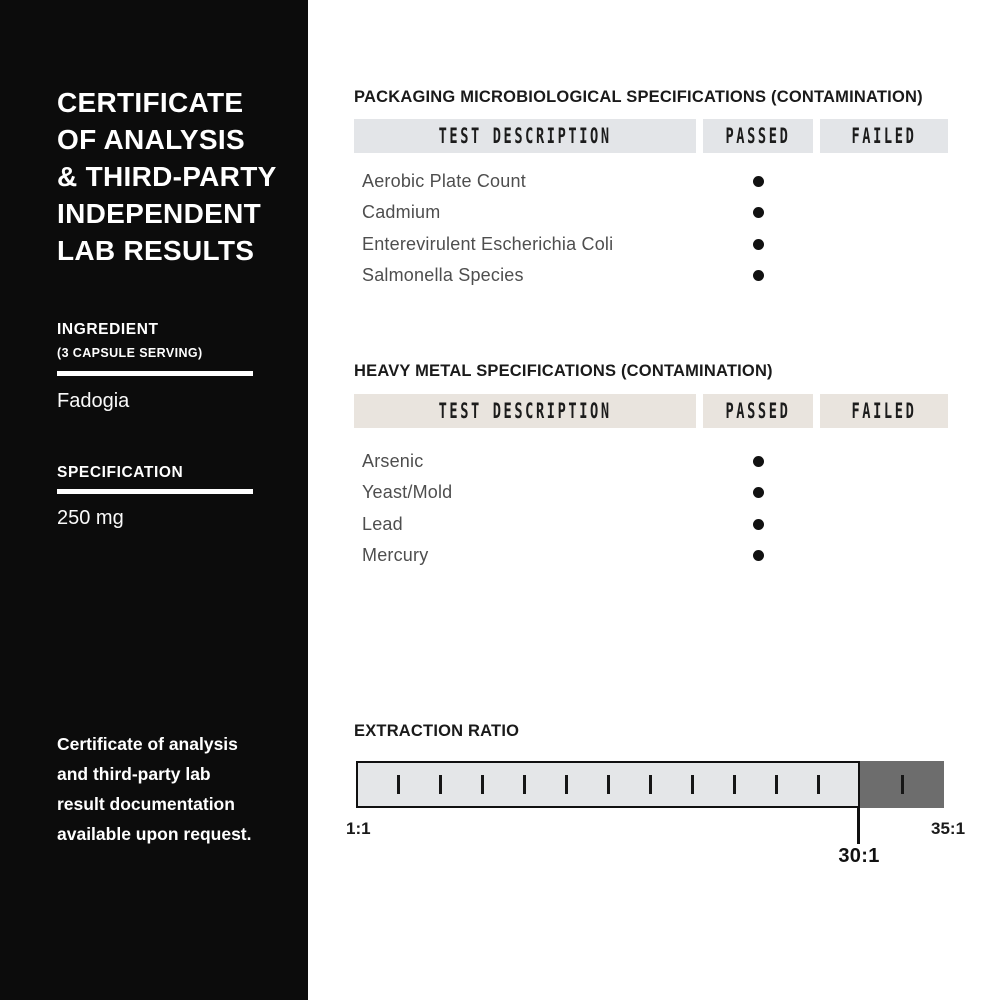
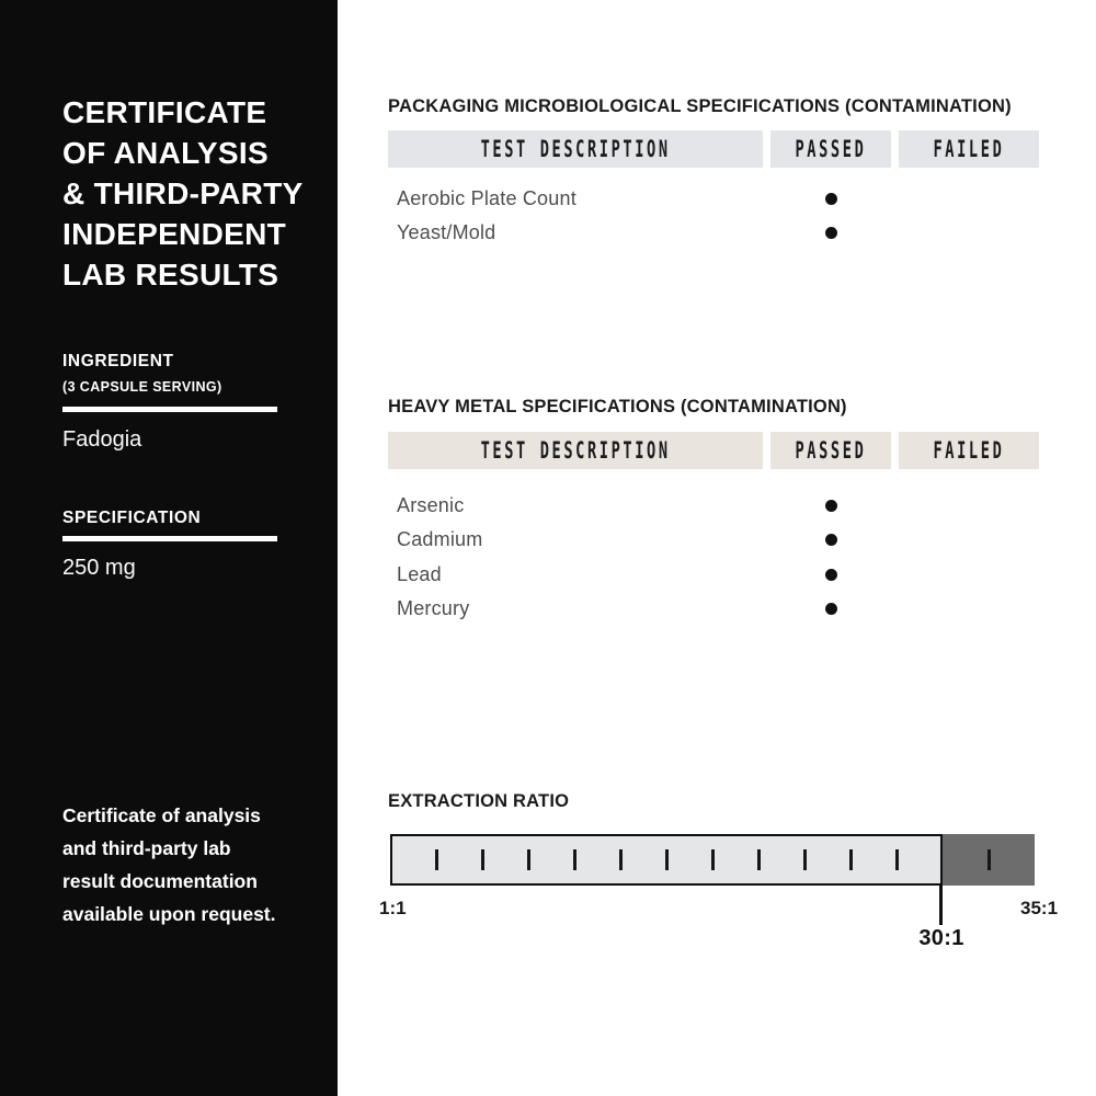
  CERTIFICATE
  OF ANALYSIS
  & THIRD-PARTY
  INDEPENDENT
  LAB RESULTS
  INGREDIENT
  (3 CAPSULE SERVING)
  Fadogia
  SPECIFICATION
  250 mg
  Certificate of analysis
  and third-party lab
  result documentation
  available upon request.
  PACKAGING MICROBIOLOGICAL SPECIFICATIONS (CONTAMINATION)
  TEST DESCRIPTION
  PASSED
  FAILED
  Aerobic Plate Count
- Cadmium
+ Yeast/Mold
- Enterevirulent Escherichia Coli
- Salmonella Species
  HEAVY METAL SPECIFICATIONS (CONTAMINATION)
  TEST DESCRIPTION
  PASSED
  FAILED
  Arsenic
- Yeast/Mold
+ Cadmium
  Lead
  Mercury
  EXTRACTION RATIO
  1:1
  35:1
  30:1
